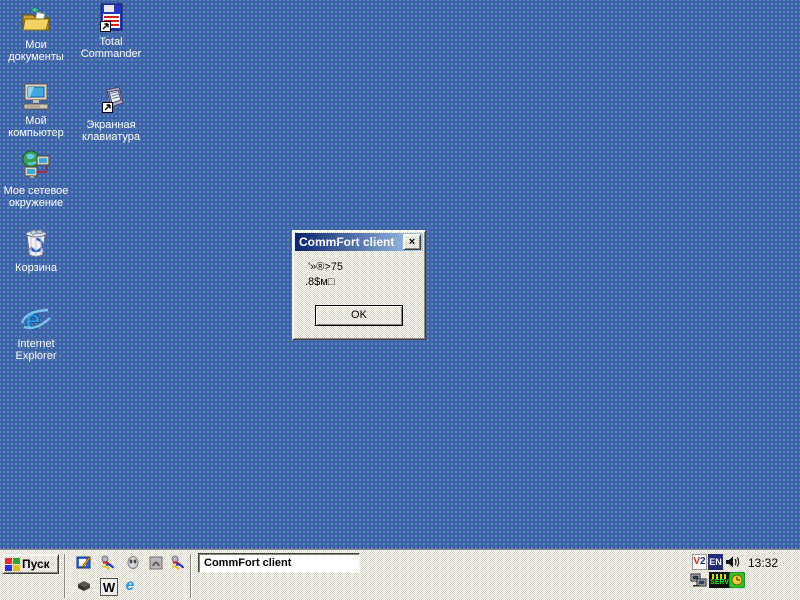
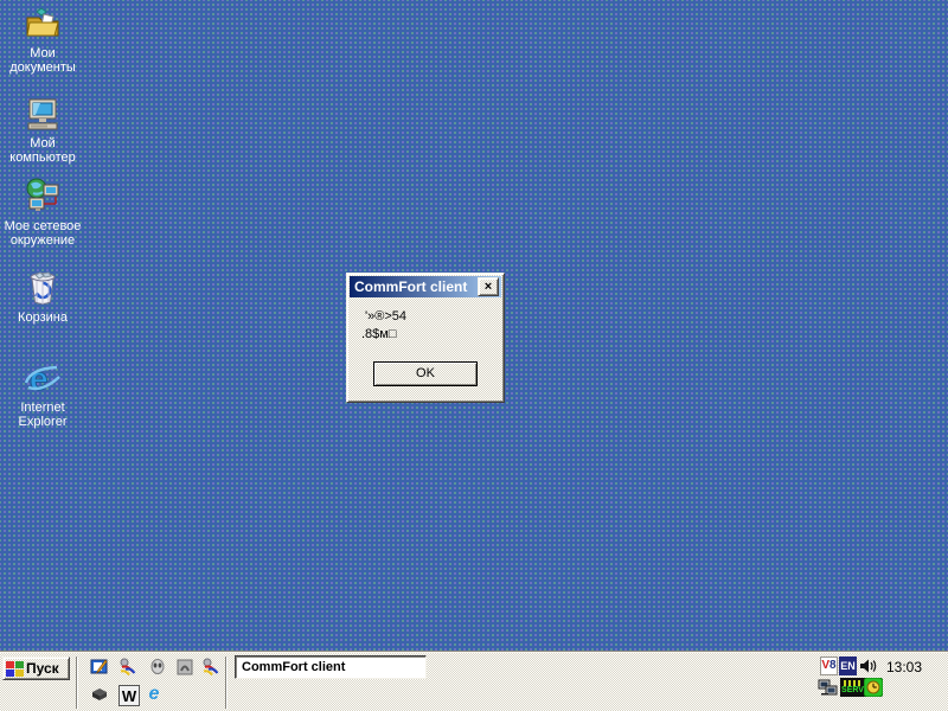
  Мои документы
- Total Commander
  Мой компьютер
- Экранная клавиатура
  Мое сетевое окружение
  Корзина
  e
  Internet Explorer
  CommFort client
  ×
- '»®>75
+ '»®>54
  .8$м□
  OK
  Пуск
  W
  e
  CommFort client
- V2
+ V8
  EN
- 13:32
+ 13:03
